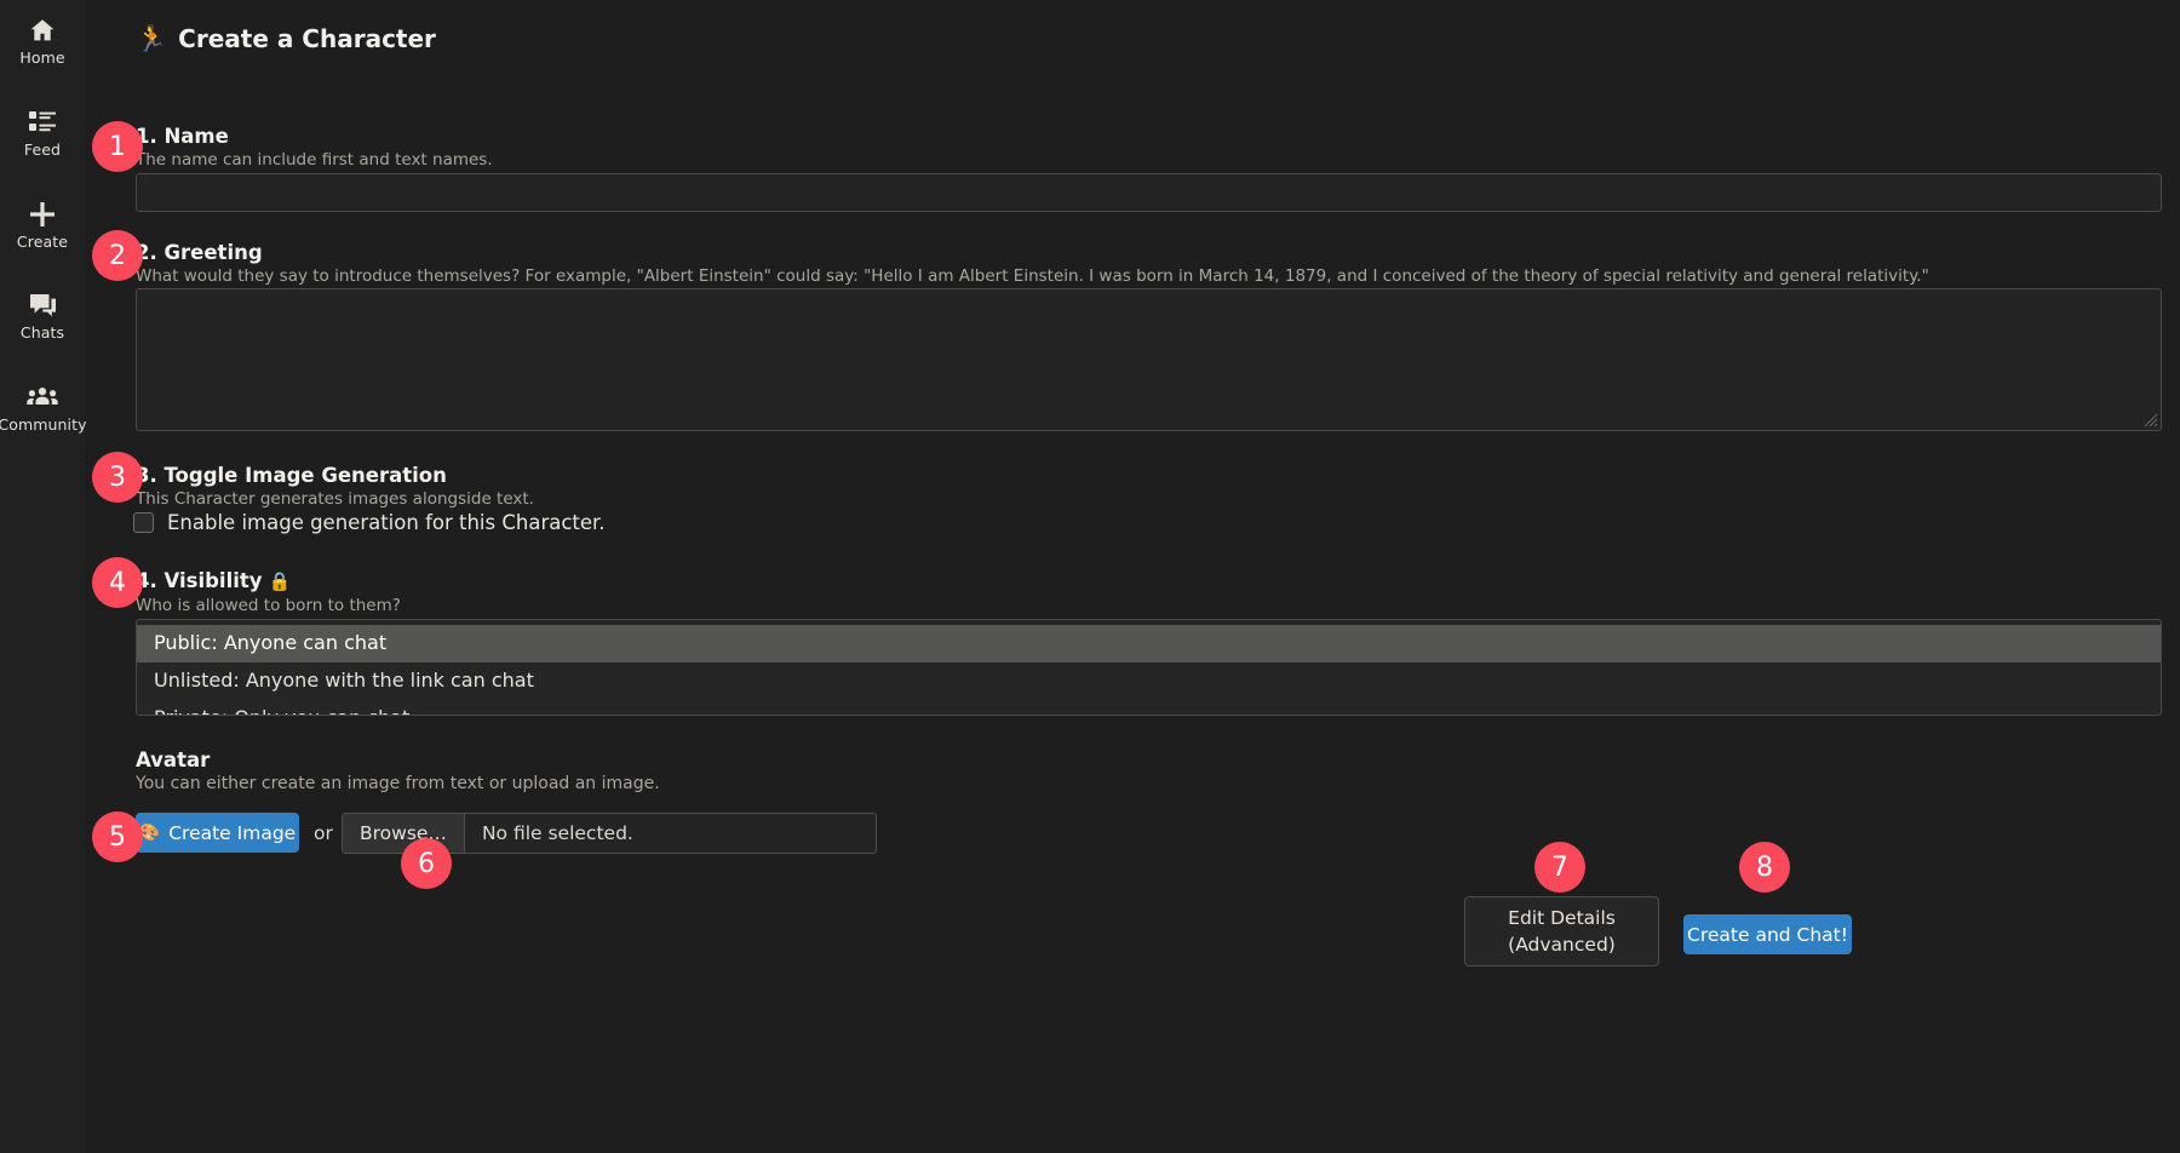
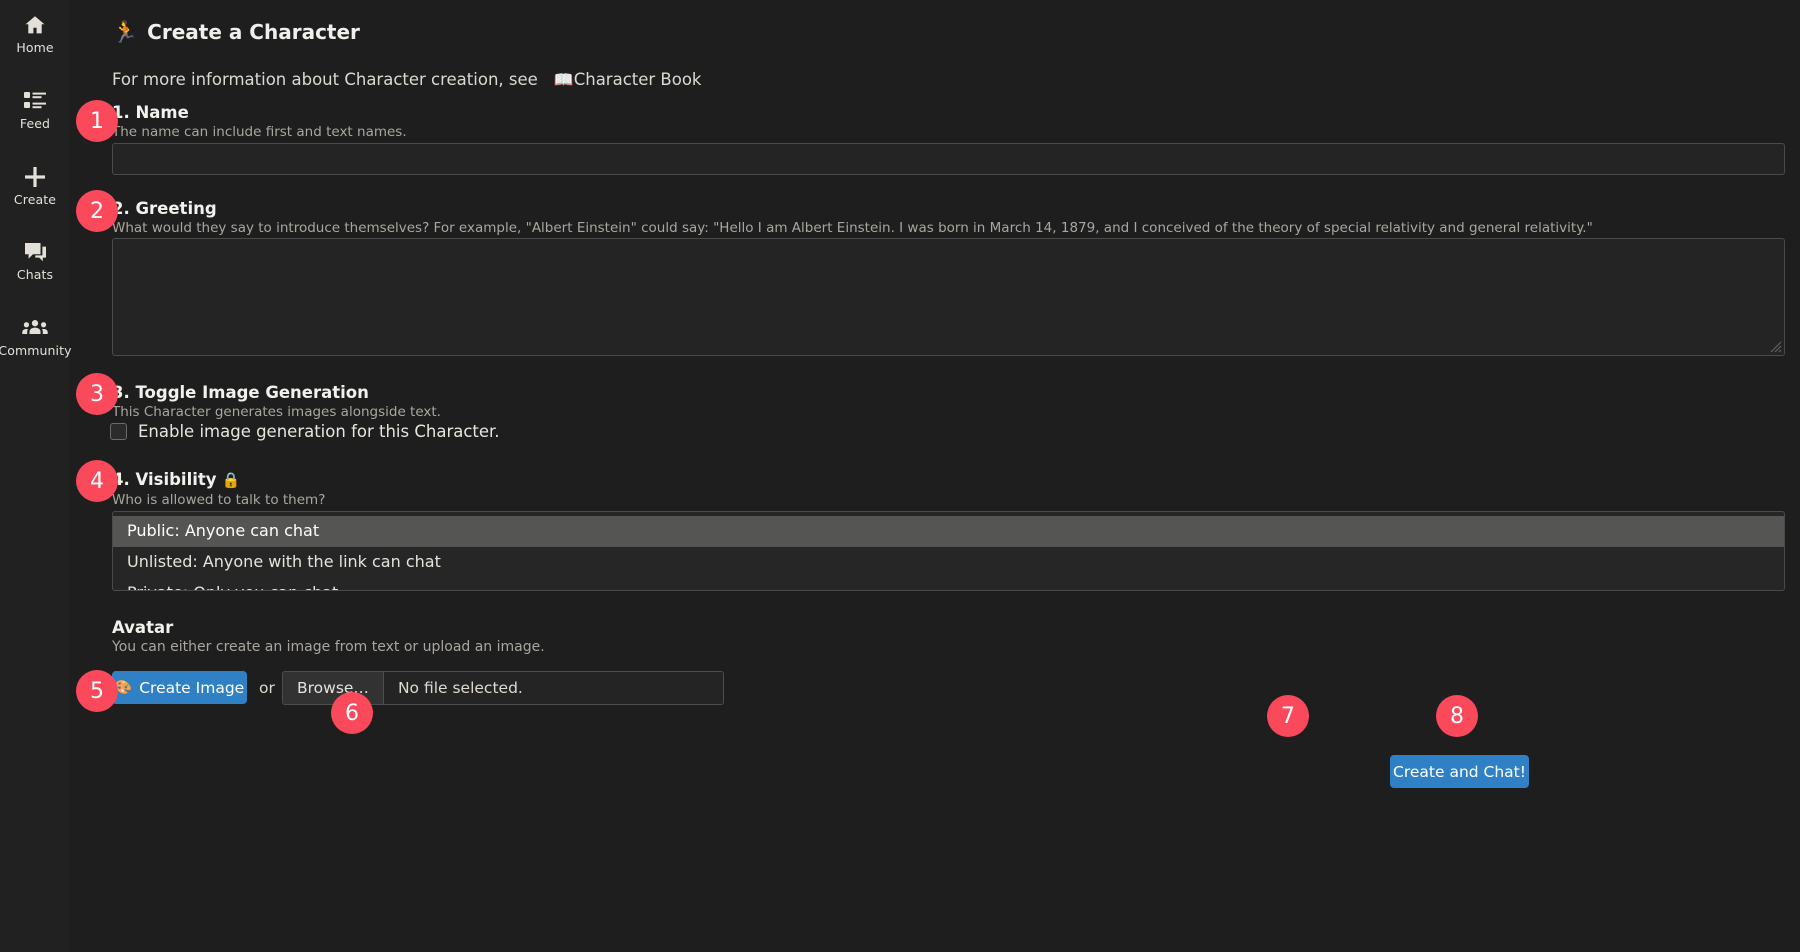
  Home
  Feed
  Create
  Chats
  Community
  🏃
  Create a Character
+ For more information about Character creation, see
+ 📖
+ Character Book
  1
  1. Name
  The name can include first and text names.
  2
  . Greeting
  What would they say to introduce themselves? For example, "Albert Einstein" could say: "Hello I am Albert Einstein. I was born in March 14, 1879, and I conceived of the theory of special relativity and general relativity."
  3
  . Toggle Image Generation
  This Character generates images alongside text.
  Enable image generation for this Character.
  4
  . Visibility
  🔒
- Who is allowed to born to them?
+ Who is allowed to talk to them?
  Public: Anyone can chat
  Unlisted: Anyone with the link can chat
  Avatar
  You can either create an image from text or upload an image.
  5
  🎨
  Create Image
  or
  Browse…
  No file selected.
  6
  7
- Edit Details
- (Advanced)
  8
  Create and Chat!
